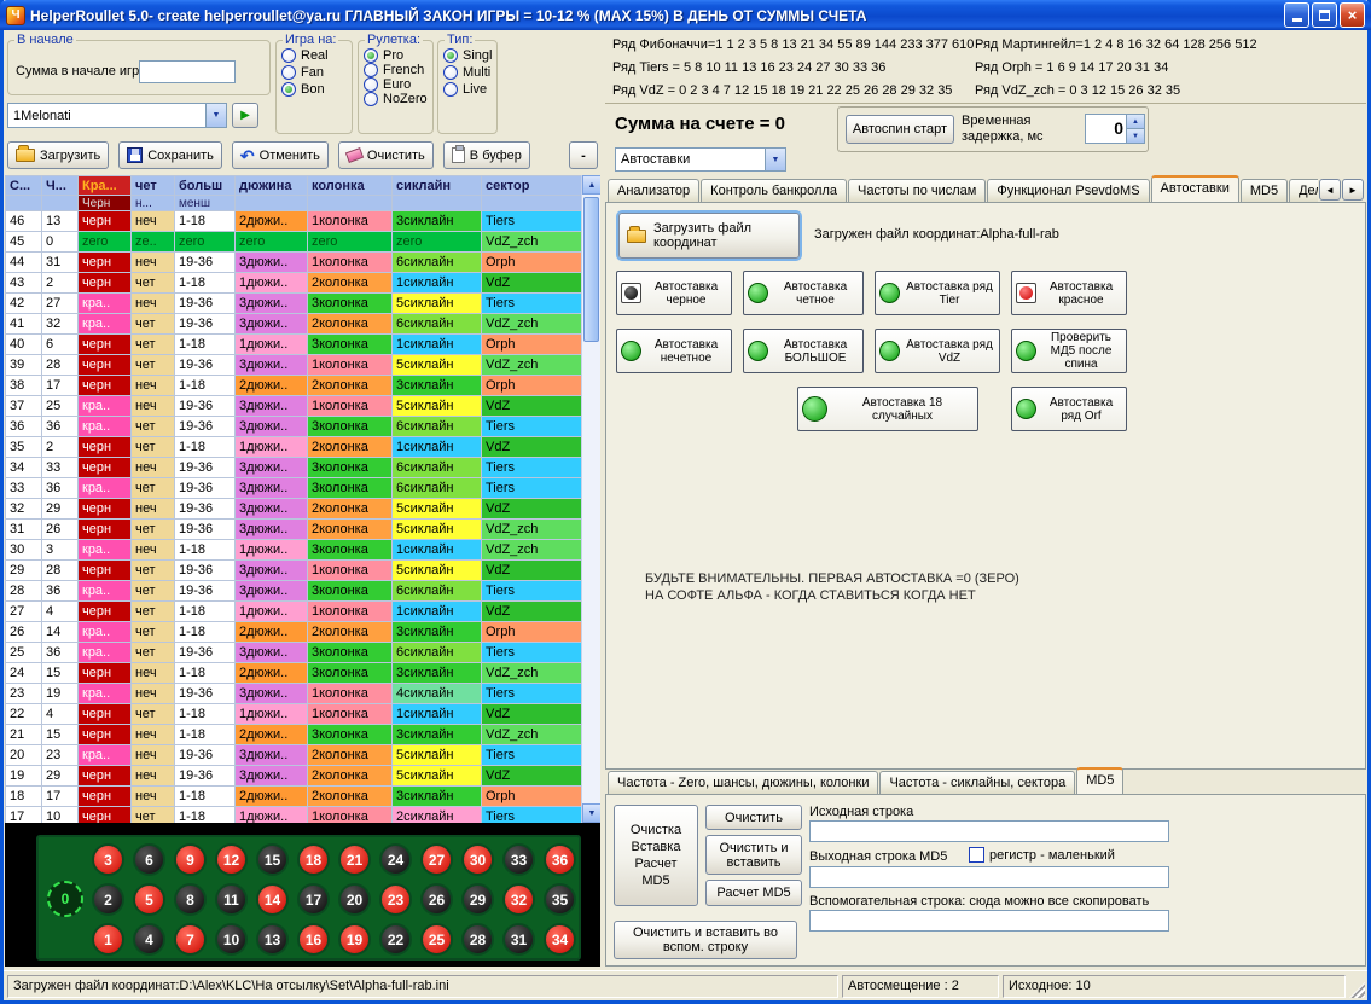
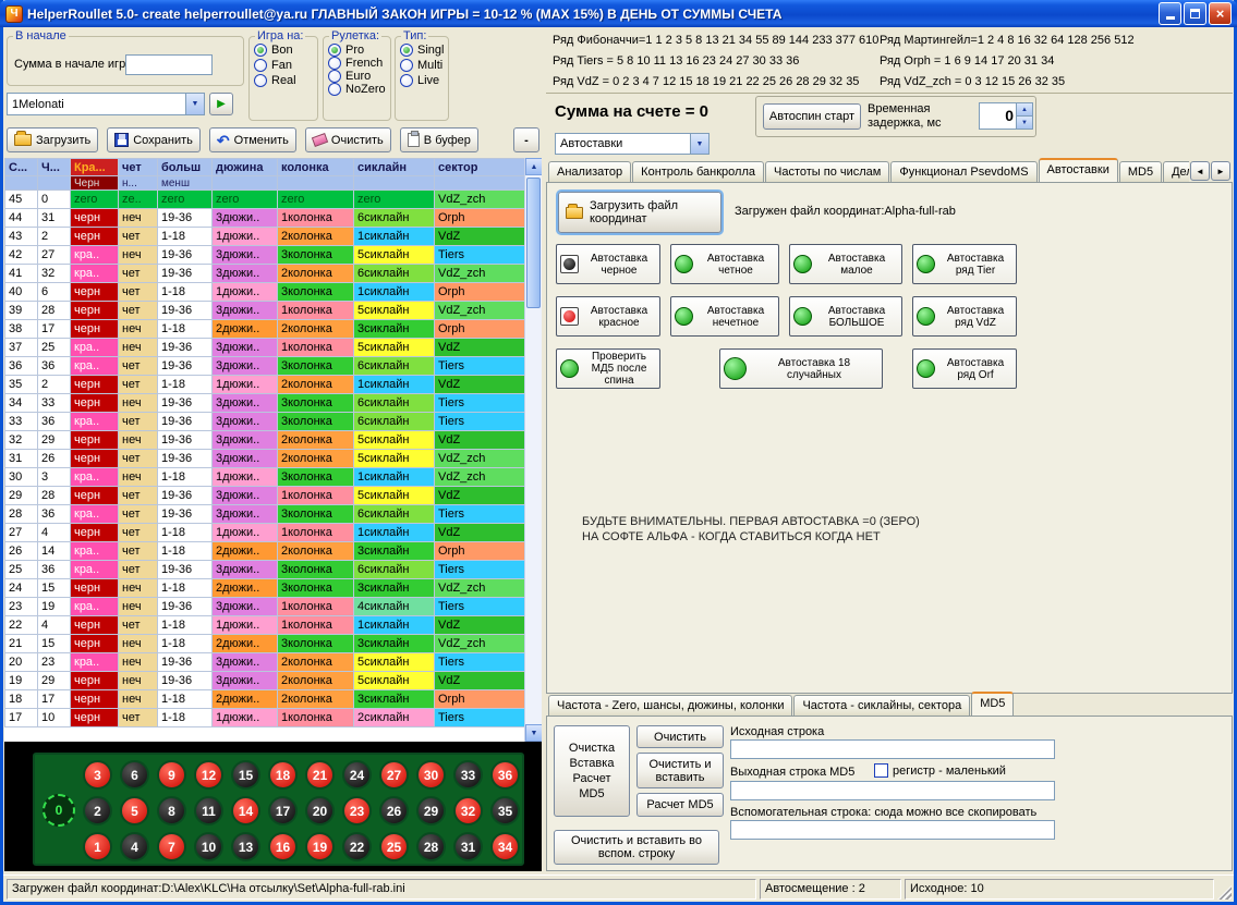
  Ч
  HelperRoullet 5.0- create helperroullet@ya.ru ГЛАВНЫЙ ЗАКОН ИГРЫ = 10-12 % (MAX 15%) В ДЕНЬ ОТ СУММЫ СЧЕТА
  ×
  В начале
  Сумма в начале игр
  1Melonati
  ▶
  Игра на:
- Real
+ Bon
  Fan
- Bon
+ Real
  Рулетка:
  Pro
  French
  Euro
  NoZero
  Тип:
  Singl
  Multi
  Live
  Загрузить
  Сохранить
  ↶
  Отменить
  Очистить
  В буфер
  -
  С...	Ч...	Кра...	чет	больш	дюжина	колонка	сиклайн	сектор
  		Черн	н...	менш
- 46	13	черн	неч	1-18	2дюжи..	1колонка	3сиклайн	Tiers
  45	0	zero	ze..	zero	zero	zero	zero	VdZ_zch
  44	31	черн	неч	19-36	3дюжи..	1колонка	6сиклайн	Orph
  43	2	черн	чет	1-18	1дюжи..	2колонка	1сиклайн	VdZ
  42	27	кра..	неч	19-36	3дюжи..	3колонка	5сиклайн	Tiers
  41	32	кра..	чет	19-36	3дюжи..	2колонка	6сиклайн	VdZ_zch
  40	6	черн	чет	1-18	1дюжи..	3колонка	1сиклайн	Orph
  39	28	черн	чет	19-36	3дюжи..	1колонка	5сиклайн	VdZ_zch
  38	17	черн	неч	1-18	2дюжи..	2колонка	3сиклайн	Orph
  37	25	кра..	неч	19-36	3дюжи..	1колонка	5сиклайн	VdZ
  36	36	кра..	чет	19-36	3дюжи..	3колонка	6сиклайн	Tiers
  35	2	черн	чет	1-18	1дюжи..	2колонка	1сиклайн	VdZ
  34	33	черн	неч	19-36	3дюжи..	3колонка	6сиклайн	Tiers
  33	36	кра..	чет	19-36	3дюжи..	3колонка	6сиклайн	Tiers
  32	29	черн	неч	19-36	3дюжи..	2колонка	5сиклайн	VdZ
  31	26	черн	чет	19-36	3дюжи..	2колонка	5сиклайн	VdZ_zch
  30	3	кра..	неч	1-18	1дюжи..	3колонка	1сиклайн	VdZ_zch
  29	28	черн	чет	19-36	3дюжи..	1колонка	5сиклайн	VdZ
  28	36	кра..	чет	19-36	3дюжи..	3колонка	6сиклайн	Tiers
  27	4	черн	чет	1-18	1дюжи..	1колонка	1сиклайн	VdZ
  26	14	кра..	чет	1-18	2дюжи..	2колонка	3сиклайн	Orph
  25	36	кра..	чет	19-36	3дюжи..	3колонка	6сиклайн	Tiers
  24	15	черн	неч	1-18	2дюжи..	3колонка	3сиклайн	VdZ_zch
  23	19	кра..	неч	19-36	3дюжи..	1колонка	4сиклайн	Tiers
  22	4	черн	чет	1-18	1дюжи..	1колонка	1сиклайн	VdZ
  21	15	черн	неч	1-18	2дюжи..	3колонка	3сиклайн	VdZ_zch
  20	23	кра..	неч	19-36	3дюжи..	2колонка	5сиклайн	Tiers
  19	29	черн	неч	19-36	3дюжи..	2колонка	5сиклайн	VdZ
  18	17	черн	неч	1-18	2дюжи..	2колонка	3сиклайн	Orph
  17	10	черн	чет	1-18	1дюжи..	1колонка	2сиклайн	Tiers
  0
  3
  6
  9
  12
  15
  18
  21
  24
  27
  30
  33
  36
  2
  5
  8
  11
  14
  17
  20
  23
  26
  29
  32
  35
  1
  4
  7
  10
  13
  16
  19
  22
  25
  28
  31
  34
  Ряд Фибоначчи=1 1 2 3 5 8 13 21 34 55 89 144 233 377 610
  Ряд Мартингейл=1 2 4 8 16 32 64 128 256 512
  Ряд Tiers = 5 8 10 11 13 16 23 24 27 30 33 36
  Ряд Orph = 1 6 9 14 17 20 31 34
  Ряд VdZ = 0 2 3 4 7 12 15 18 19 21 22 25 26 28 29 32 35
  Ряд VdZ_zch = 0 3 12 15 26 32 35
  Сумма на счете = 0
  Автоспин старт
  Временная задержка, мс
  0
  Автоставки
  Анализатор
  Контроль банкролла
  Частоты по числам
  Функционал PsevdoMS
  Автоставки
  MD5
  ◄
  ►
  Загрузить файл координат
  Загружен файл координат:Alpha-full-rab
  Автоставка черное
  Автоставка четное
+ Автоставка малое
  Автоставка ряд Tier
  Автоставка красное
  Автоставка нечетное
  Автоставка БОЛЬШОЕ
  Автоставка ряд VdZ
  Проверить МД5 после спина
  Автоставка 18 случайных
  Автоставка ряд Orf
  БУДЬТЕ ВНИМАТЕЛЬНЫ. ПЕРВАЯ АВТОСТАВКА =0 (ЗЕРО)
  НА СОФТЕ АЛЬФА - КОГДА СТАВИТЬСЯ КОГДА НЕТ
  Частота - Zero, шансы, дюжины, колонки
  Частота - сиклайны, сектора
  MD5
  Очистка Вставка Расчет MD5
  Очистить
  Очистить и вставить
  Расчет MD5
  Исходная строка
  Выходная строка MD5
  регистр - маленький
  Вспомогательная строка: сюда можно все скопировать
  Очистить и вставить во вспом. строку
  Загружен файл координат:D:\Alex\KLC\На отсылку\Set\Alpha-full-rab.ini
  Автосмещение : 2
  Исходное: 10
